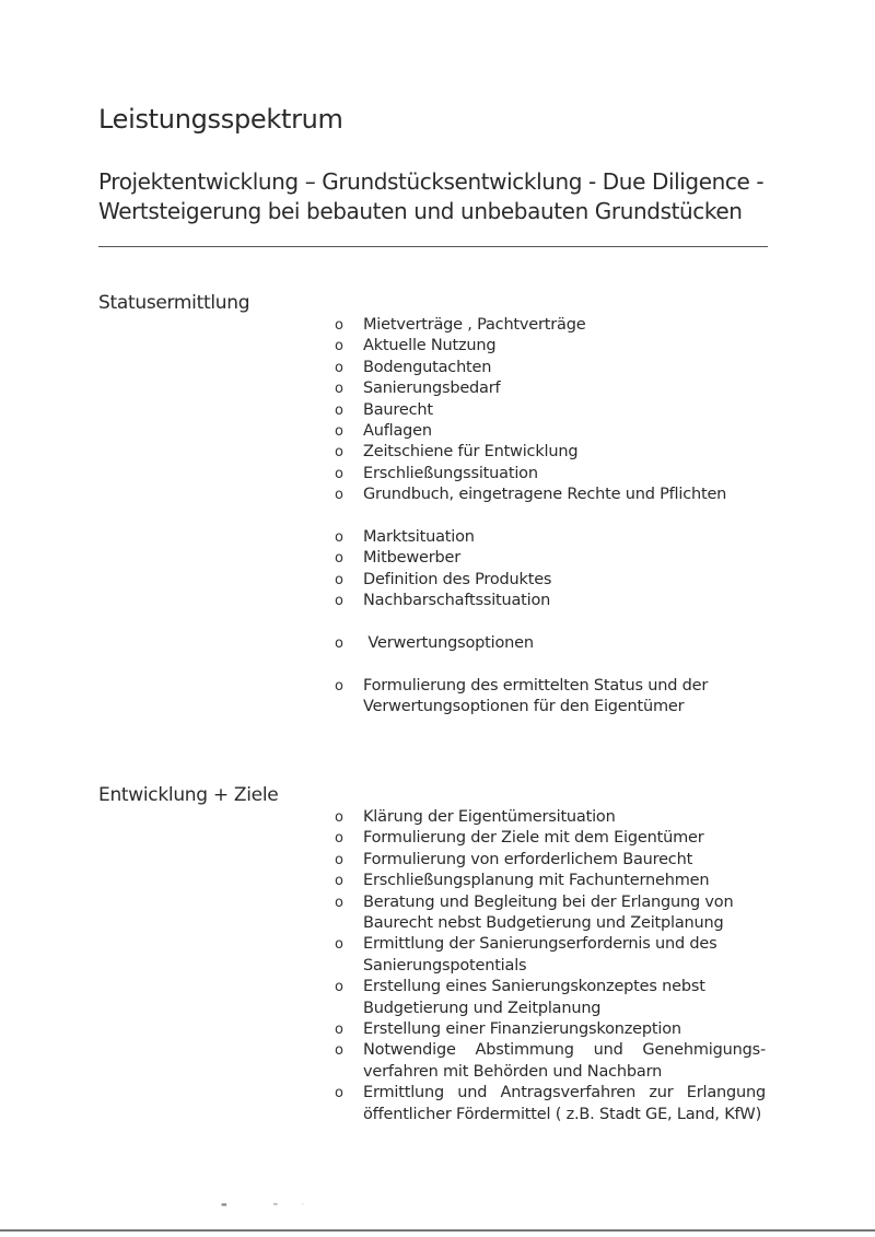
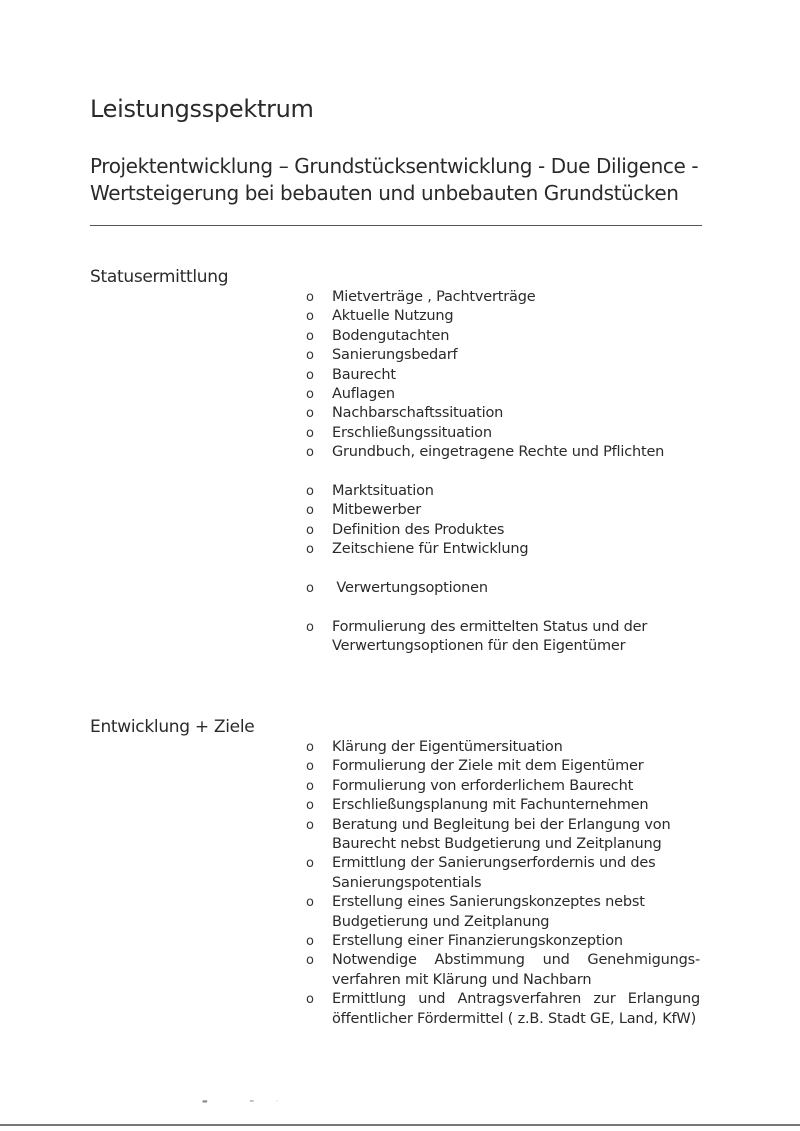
  Leistungsspektrum
  Projektentwicklung – Grundstücksentwicklung - Due Diligence -
  Wertsteigerung bei bebauten und unbebauten Grundstücken
  Statusermittlung
  o
  Mietverträge , Pachtverträge
  o
  Aktuelle Nutzung
  o
  Bodengutachten
  o
  Sanierungsbedarf
  o
  Baurecht
  o
  Auflagen
  o
- Zeitschiene für Entwicklung
+ Nachbarschaftssituation
  o
  Erschließungssituation
  o
  Grundbuch, eingetragene Rechte und Pflichten
  o
  Marktsituation
  o
  Mitbewerber
  o
  Definition des Produktes
  o
- Nachbarschaftssituation
+ Zeitschiene für Entwicklung
  o
  Verwertungsoptionen
  o
  Formulierung des ermittelten Status und der Verwertungsoptionen für den Eigentümer
  Entwicklung + Ziele
  o
  Klärung der Eigentümersituation
  o
  Formulierung der Ziele mit dem Eigentümer
  o
  Formulierung von erforderlichem Baurecht
  o
  Erschließungsplanung mit Fachunternehmen
  o
  Beratung und Begleitung bei der Erlangung von Baurecht nebst Budgetierung und Zeitplanung
  o
  Ermittlung der Sanierungserfordernis und des Sanierungspotentials
  o
  Erstellung eines Sanierungskonzeptes nebst Budgetierung und Zeitplanung
  o
  Erstellung einer Finanzierungskonzeption
  o
- Notwendige Abstimmung und Genehmigungs-verfahren mit Behörden und Nachbarn
+ Notwendige Abstimmung und Genehmigungs-verfahren mit Klärung und Nachbarn
  o
  Ermittlung und Antragsverfahren zur Erlangung öffentlicher Fördermittel ( z.B. Stadt GE, Land, KfW)
